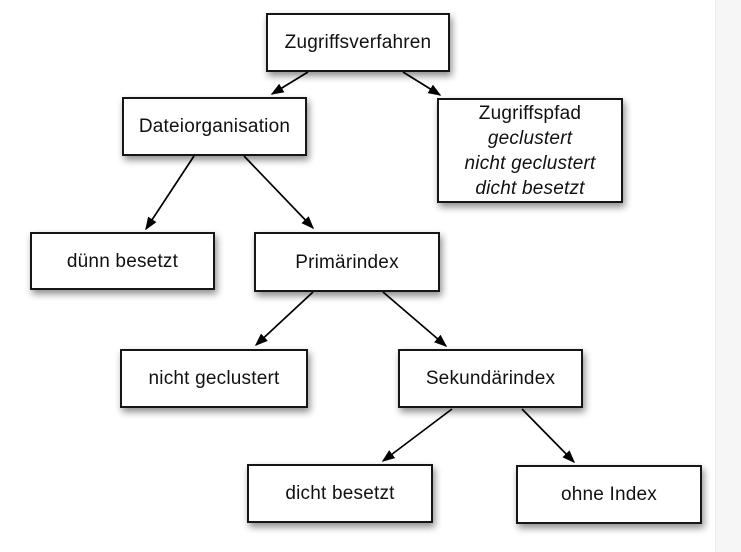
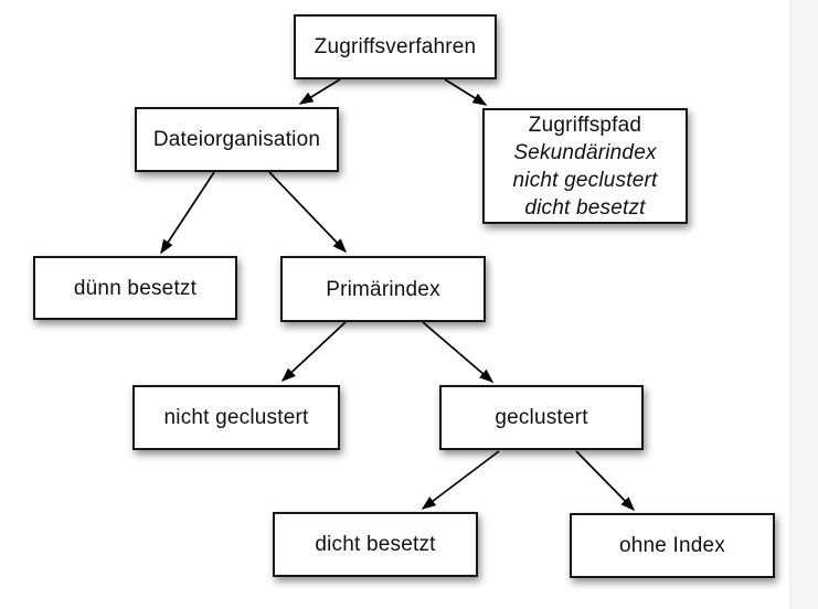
  Zugriffsverfahren
  Dateiorganisation
  Zugriffspfad
- geclustert
+ Sekundärindex
  nicht geclustert
  dicht besetzt
  dünn besetzt
  Primärindex
  nicht geclustert
- Sekundärindex
+ geclustert
  dicht besetzt
  ohne Index
